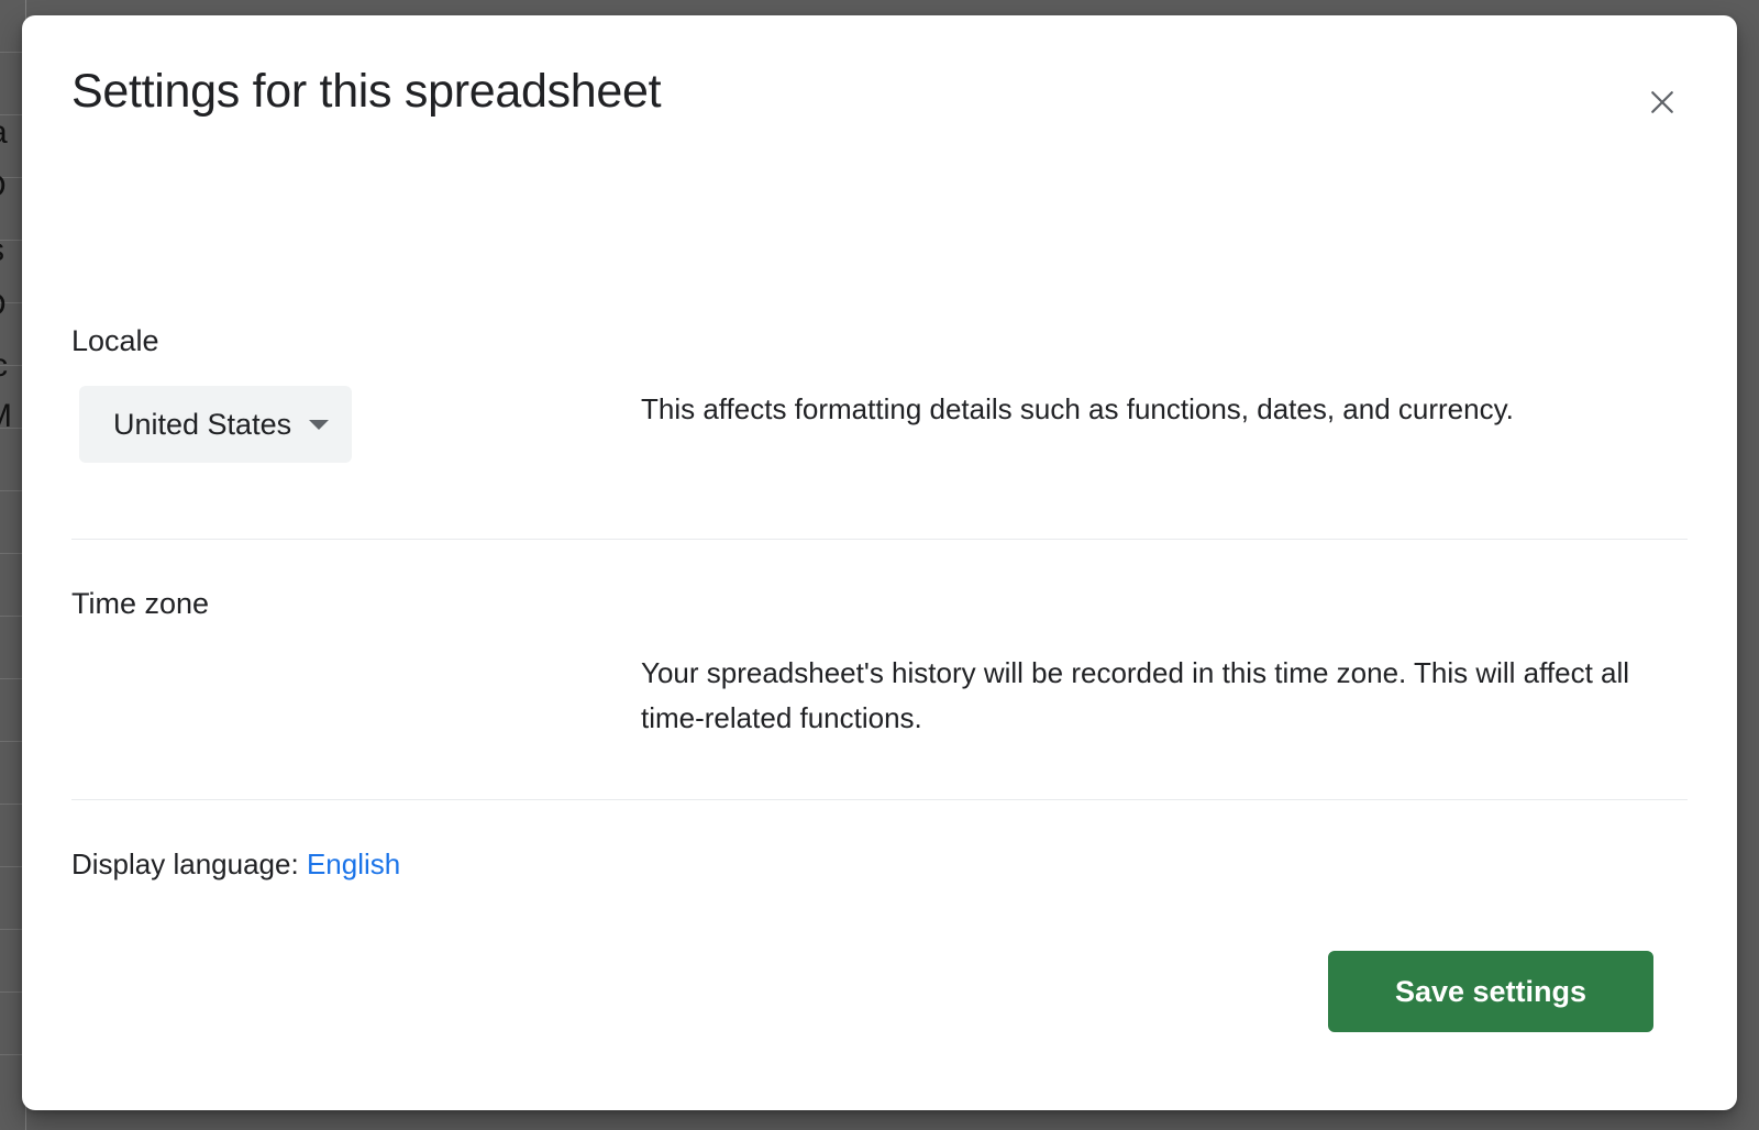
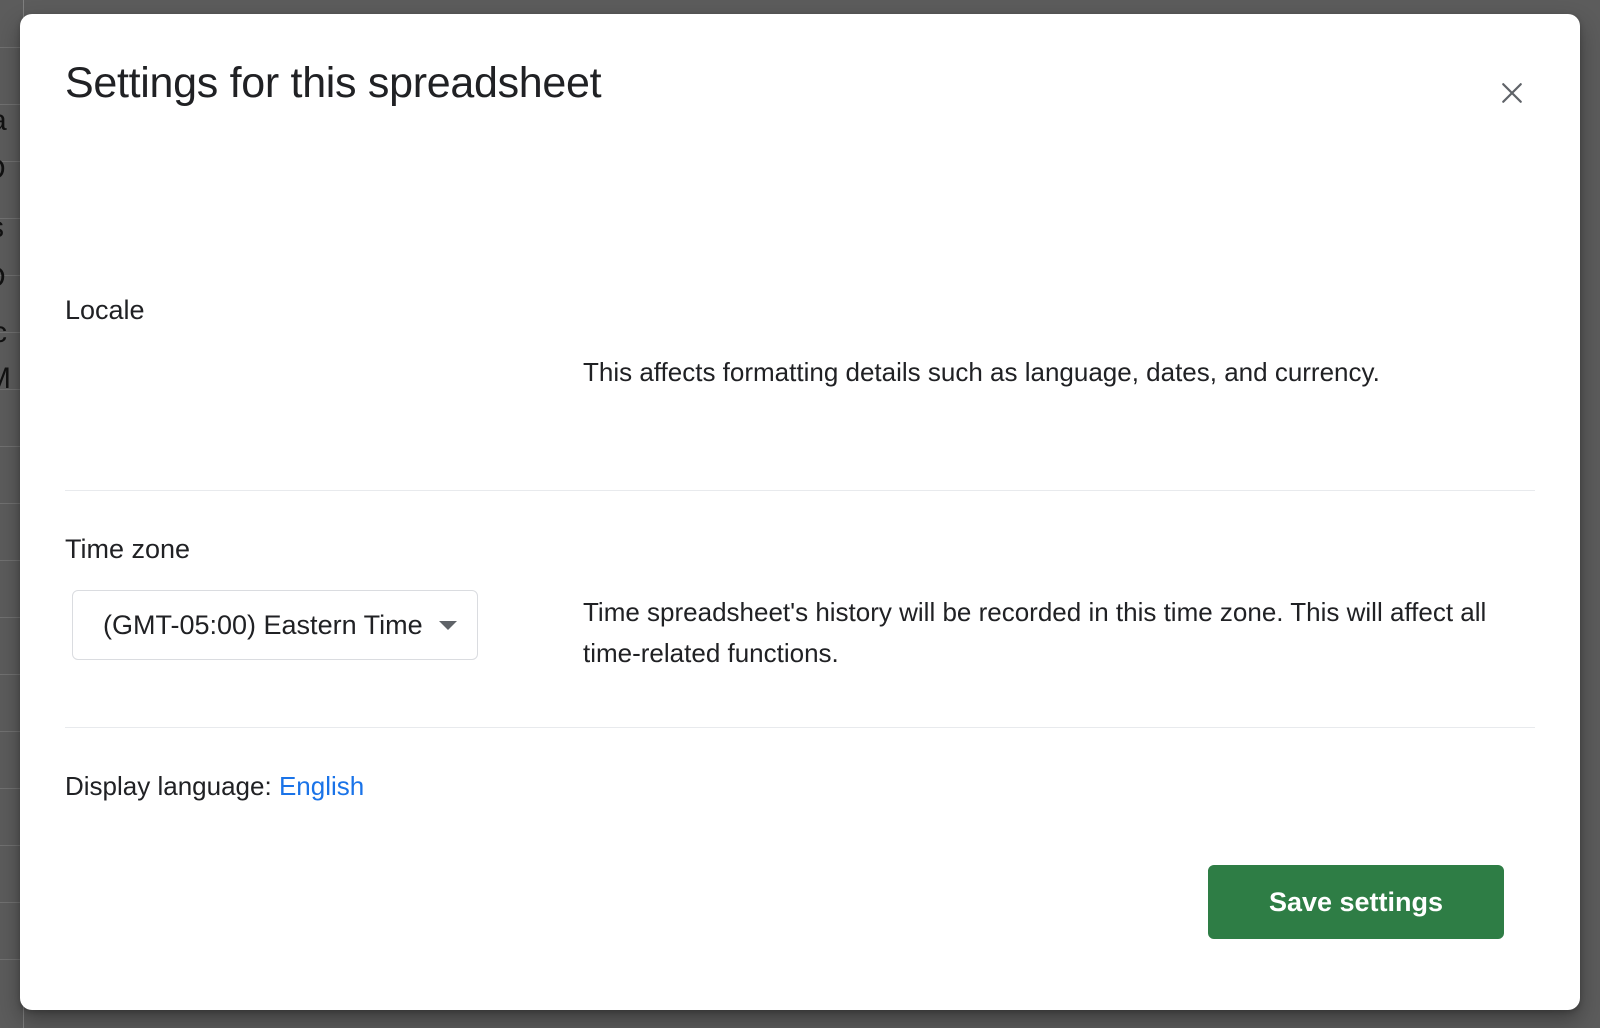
  Settings for this spreadsheet
  Locale
- United States
- This affects formatting details such as functions, dates, and currency.
+ This affects formatting details such as language, dates, and currency.
  Time zone
+ (GMT-05:00) Eastern Time
- Your spreadsheet's history will be recorded in this time zone. This will affect all time-related functions.
+ Time spreadsheet's history will be recorded in this time zone. This will affect all time-related functions.
  Display language: English
  Save settings
